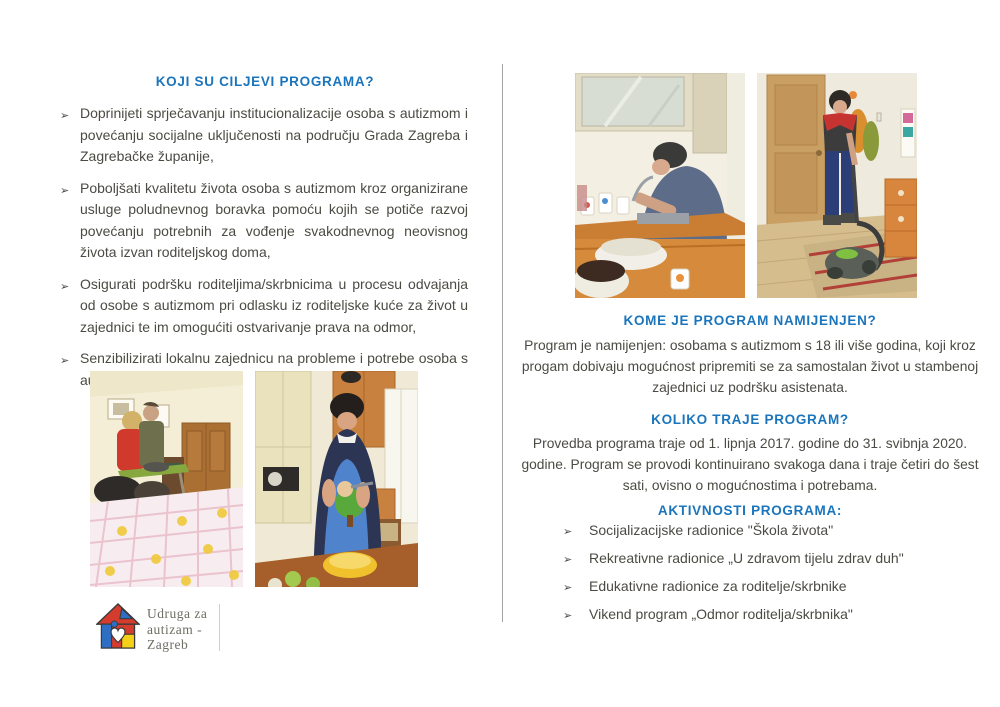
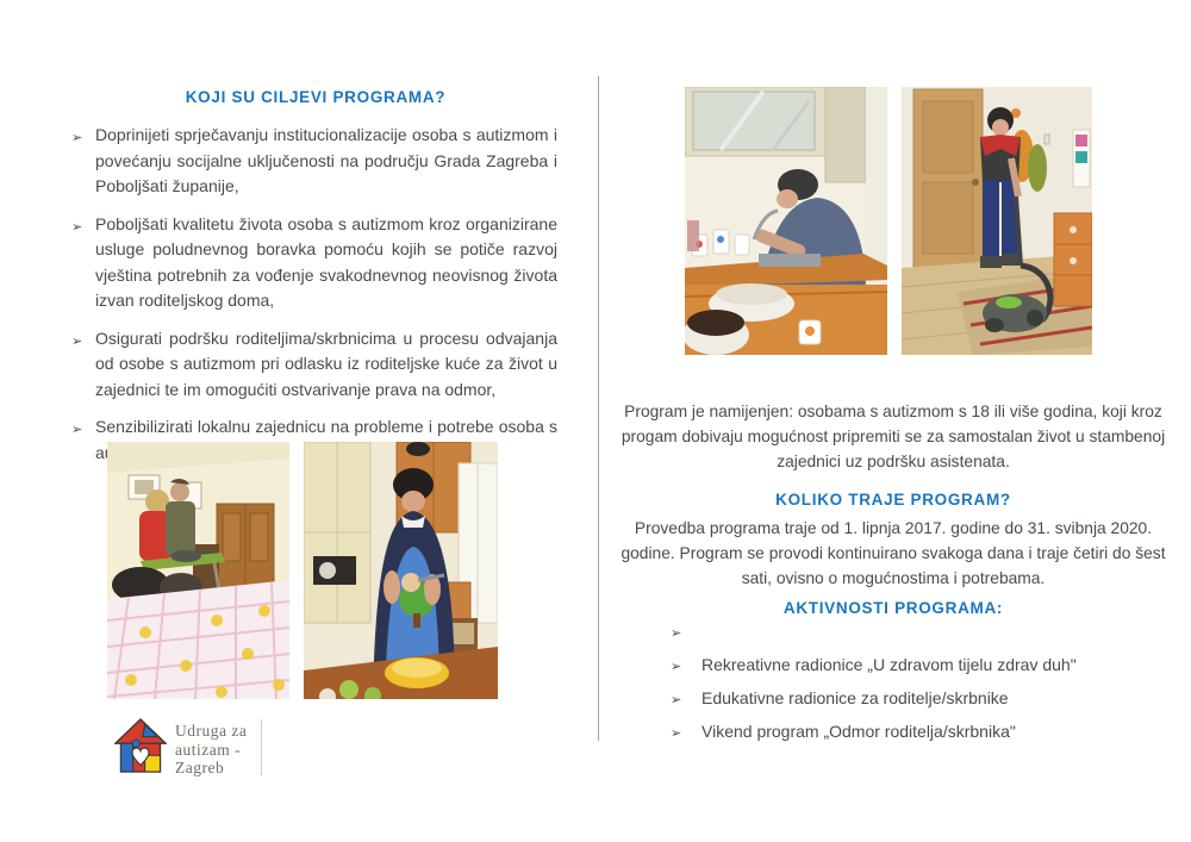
  KOJI SU CILJEVI PROGRAMA?
  ➢
- Doprinijeti sprječavanju institucionalizacije osoba s autizmom i povećanju socijalne uključenosti na području Grada Zagreba i Zagrebačke županije,
+ Doprinijeti sprječavanju institucionalizacije osoba s autizmom i povećanju socijalne uključenosti na području Grada Zagreba i Poboljšati županije,
  ➢
- Poboljšati kvalitetu života osoba s autizmom kroz organizirane usluge poludnevnog boravka pomoću kojih se potiče razvoj povećanju potrebnih za vođenje svakodnevnog neovisnog života izvan roditeljskog doma,
+ Poboljšati kvalitetu života osoba s autizmom kroz organizirane usluge poludnevnog boravka pomoću kojih se potiče razvoj vještina potrebnih za vođenje svakodnevnog neovisnog života izvan roditeljskog doma,
  ➢
  Osigurati podršku roditeljima/skrbnicima u procesu odvajanja od osobe s autizmom pri odlasku iz roditeljske kuće za život u zajednici te im omogućiti ostvarivanje prava na odmor,
  ➢
  Senzibilizirati lokalnu zajednicu na probleme i potrebe osoba s a
- KOME JE PROGRAM NAMIJENJEN?
  Program je namijenjen: osobama s autizmom s 18 ili više godina, koji kroz progam dobivaju mogućnost pripremiti se za samostalan život u stambenoj zajednici uz podršku asistenata.
  KOLIKO TRAJE PROGRAM?
  Provedba programa traje od 1. lipnja 2017. godine do 31. svibnja 2020. godine. Program se provodi kontinuirano svakoga dana i traje četiri do šest sati, ovisno o mogućnostima i potrebama.
  AKTIVNOSTI PROGRAMA:
  ➢
- Socijalizacijske radionice "Škola života"
  ➢
  Rekreativne radionice „U zdravom tijelu zdrav duh"
  ➢
  Edukativne radionice za roditelje/skrbnike
  ➢
  Vikend program „Odmor roditelja/skrbnika"
  Udruga za
  autizam -
  Zagreb
